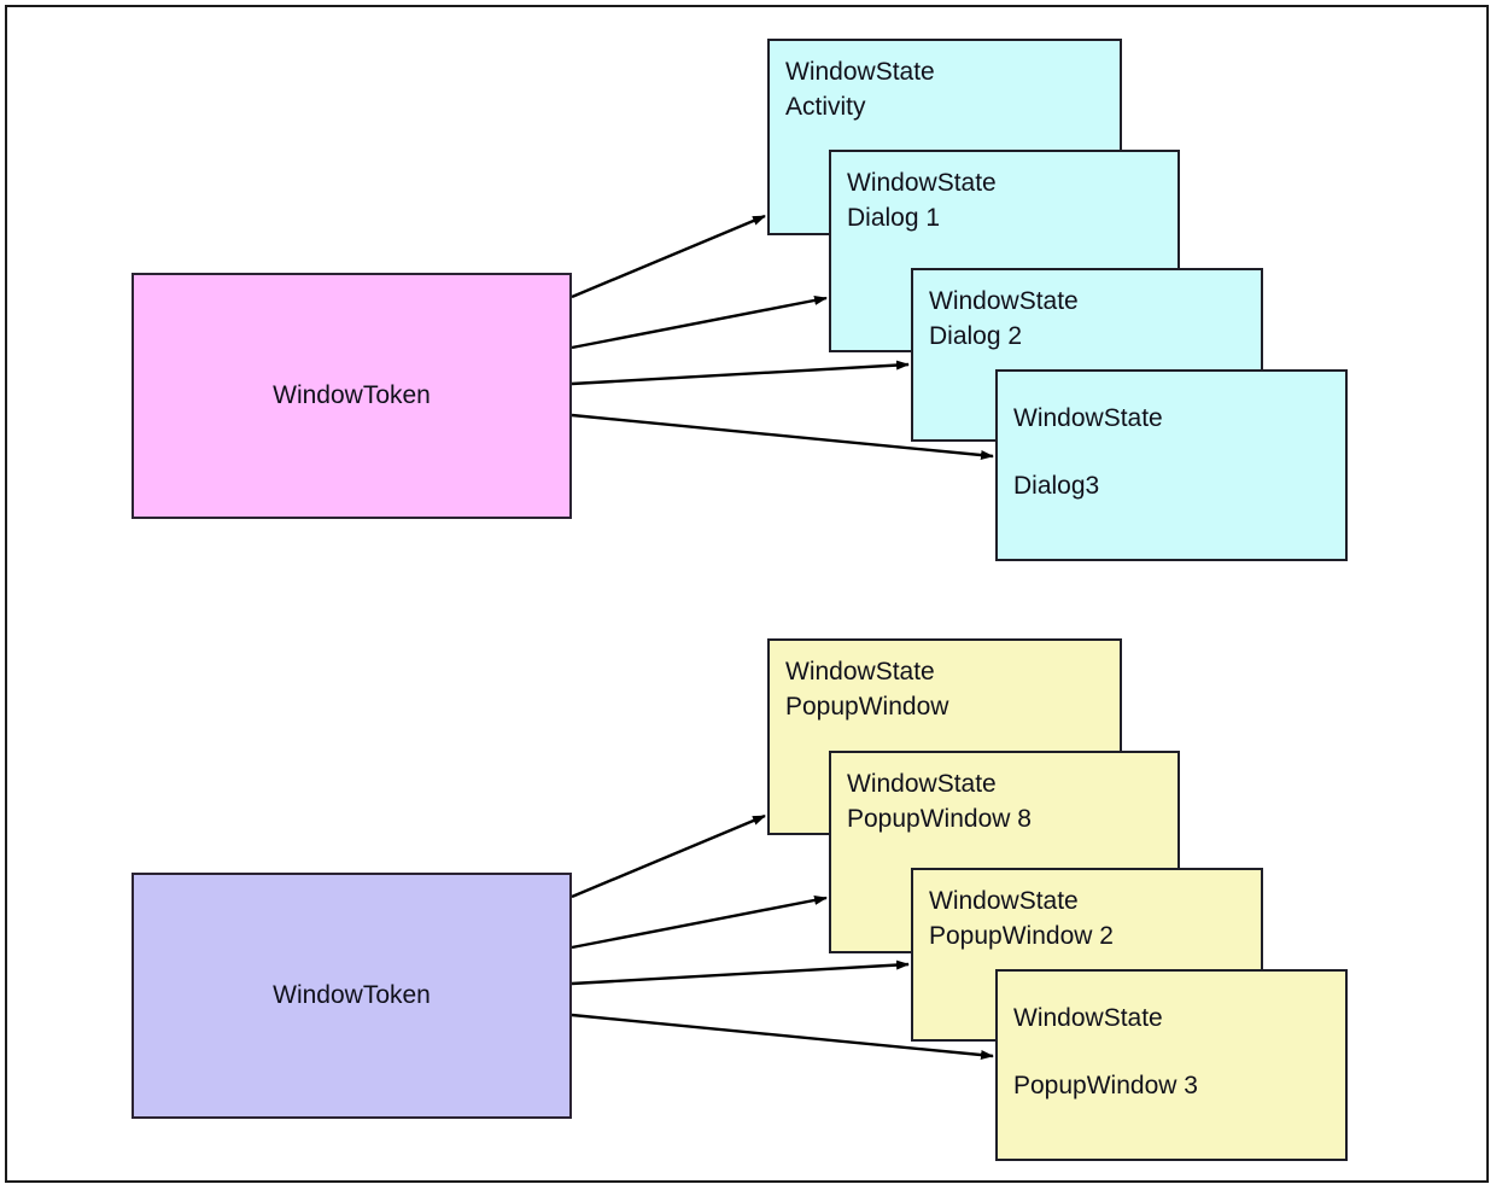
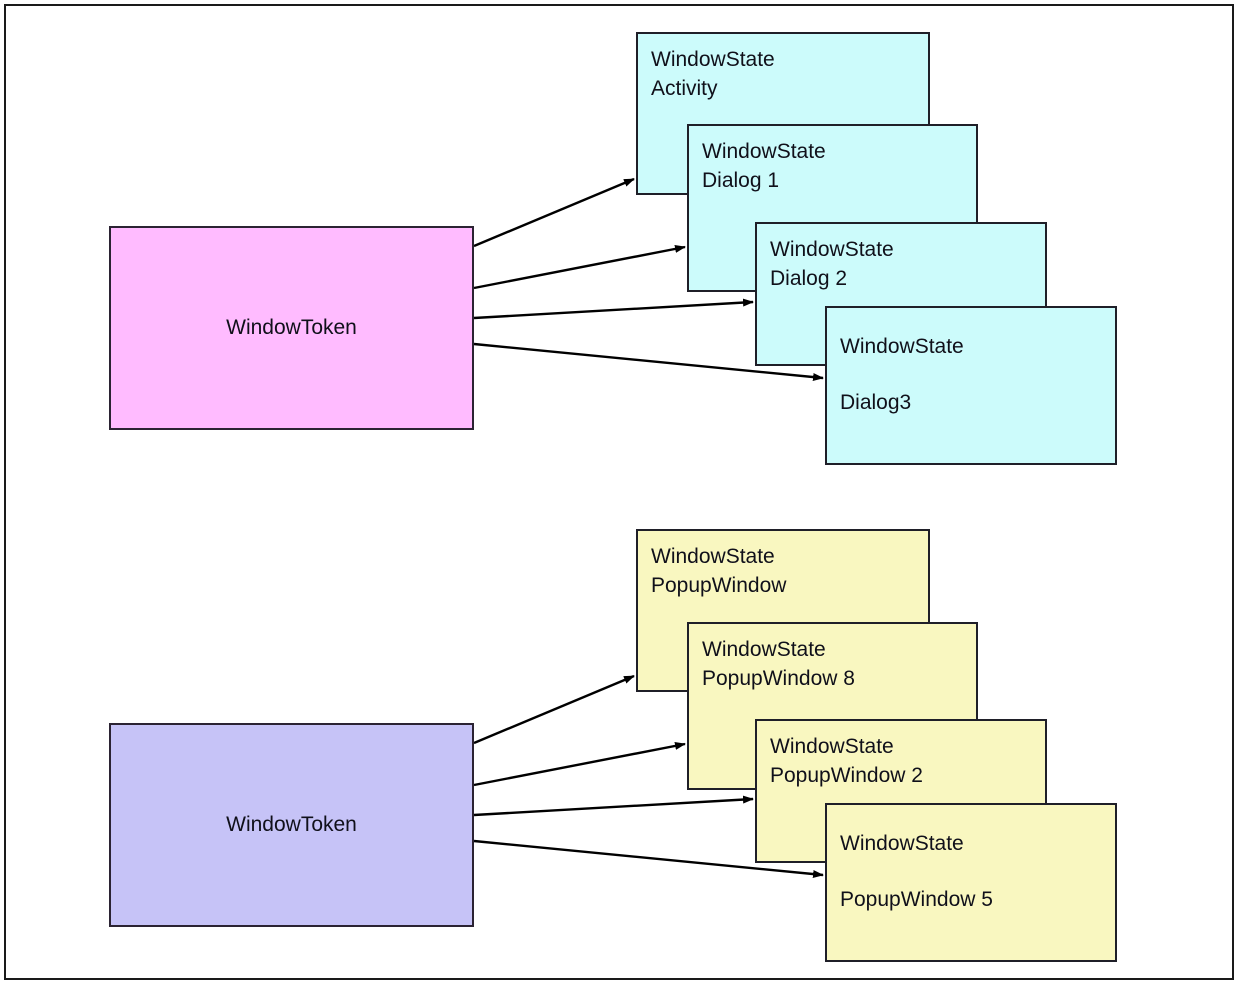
  WindowState
  Activity
  WindowState
  Dialog 1
  WindowState
  Dialog 2
  WindowState
  Dialog3
  WindowToken
  WindowState
  PopupWindow
  WindowState
  PopupWindow 8
  WindowState
  PopupWindow 2
  WindowState
- PopupWindow 3
+ PopupWindow 5
  WindowToken
